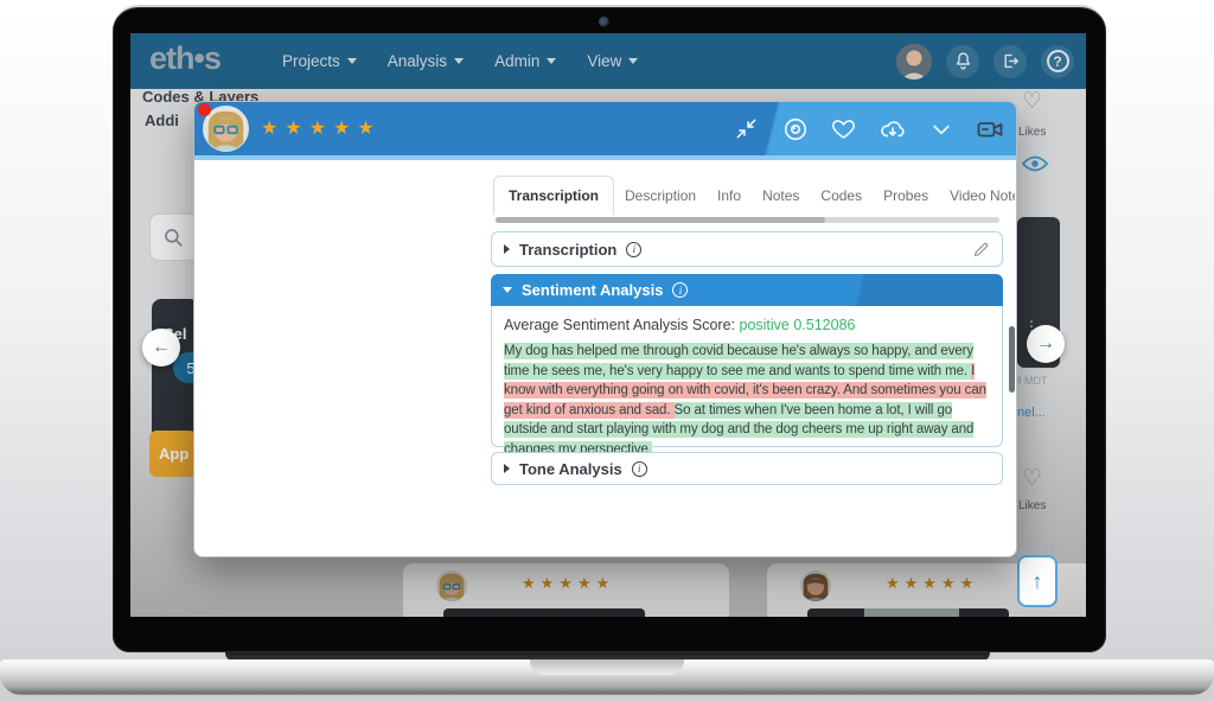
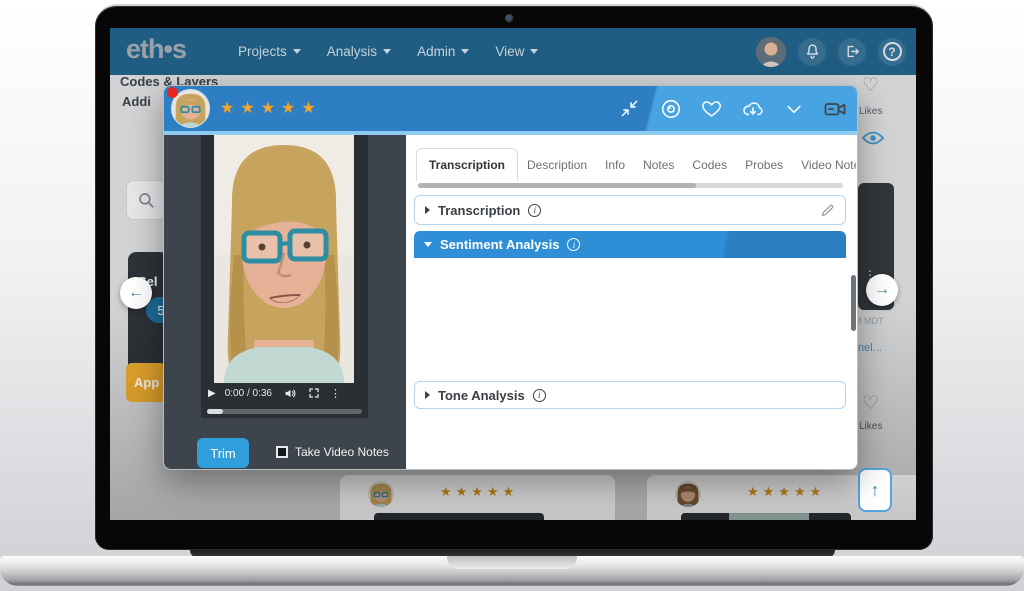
  ★★★★★
+ 0:00 / 0:36
+ Trim
+ Take Video Notes
  Transcription
  Description
  Info
  Notes
  Codes
  Probes
  Video Not
  Transcription
  Sentiment Analysis
- Average Sentiment Analysis Score: positive 0.512086
- My dog has helped me through covid because he's always so happy, and every time he sees me, he's very happy to see me and wants to spend time with me. I know with everything going on with covid, it's been crazy. And sometimes you can get kind of anxious and sad. So at times when I've been home a lot, I will go outside and start playing with my dog and the dog cheers me up right away and changes my perspective.
  Tone Analysis
